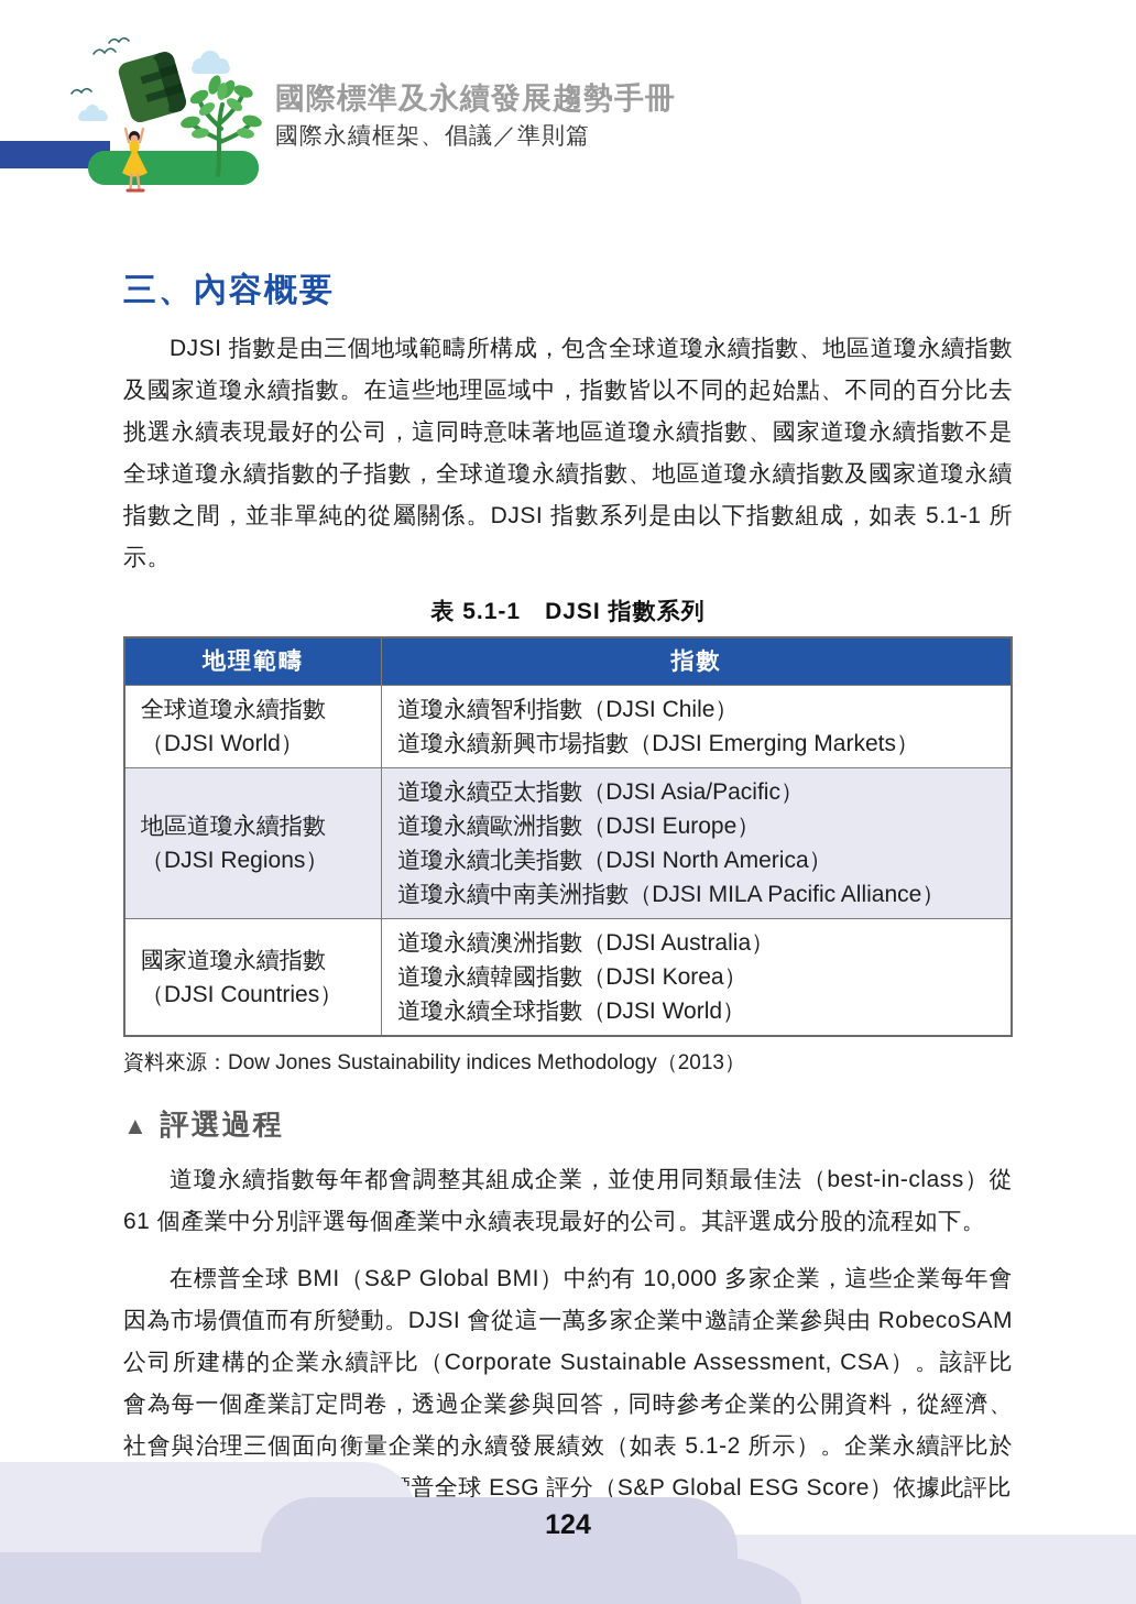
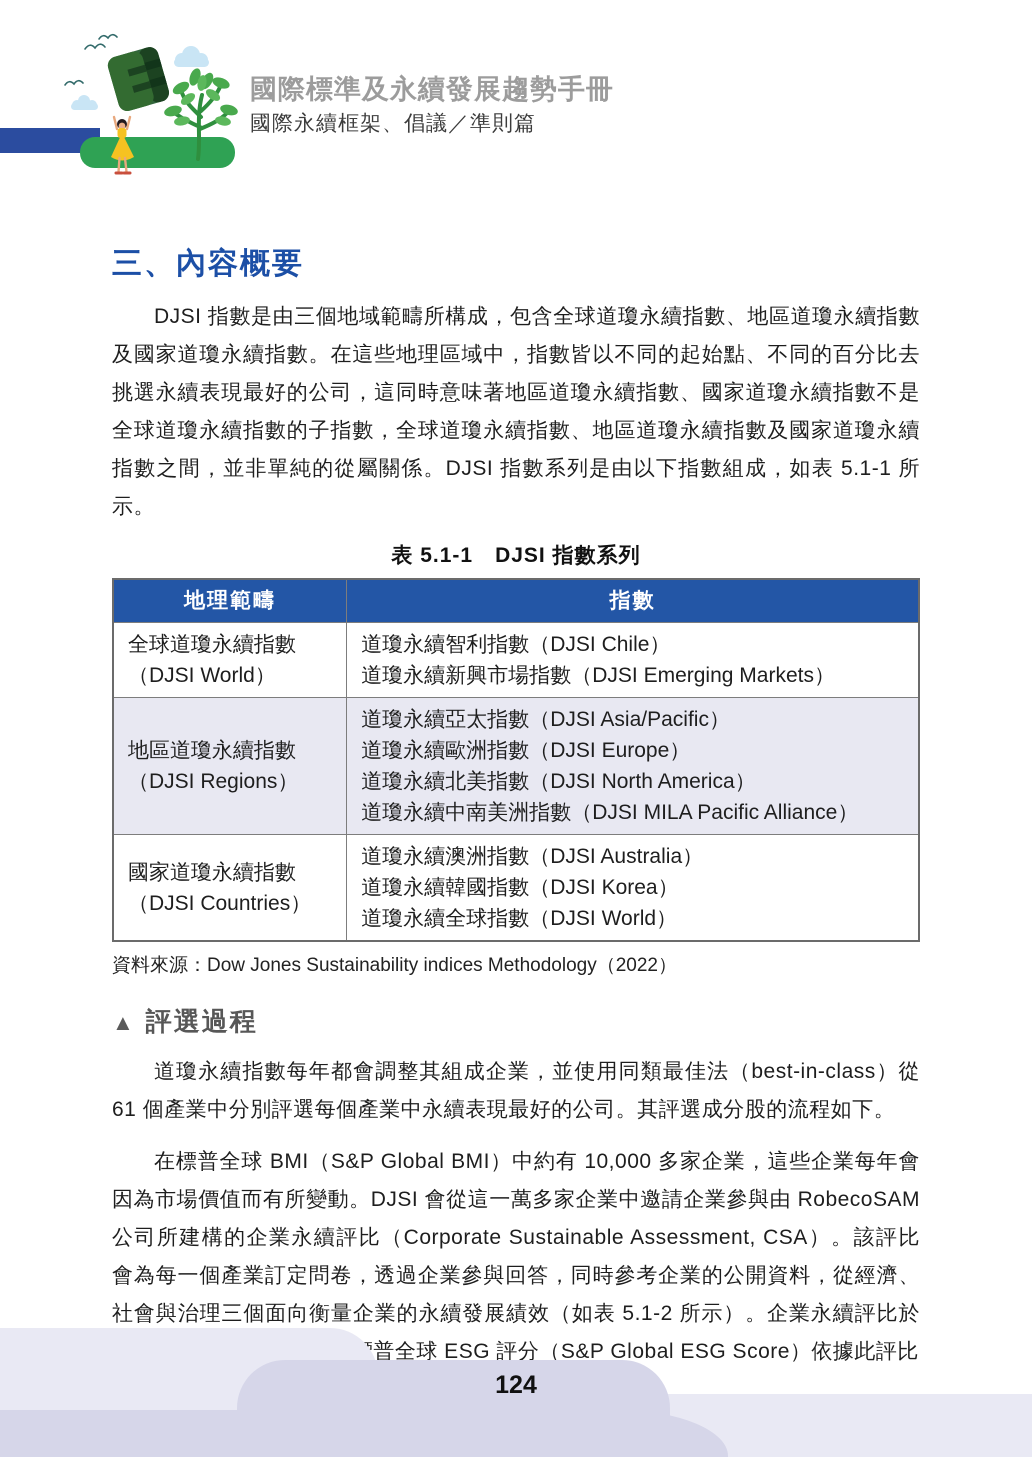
  國際標準及永續發展趨勢手冊
  國際永續框架、倡議／準則篇
  三、內容概要
  DJSI 指數是由三個地域範疇所構成，包含全球道瓊永續指數、地區道瓊永續指數及國家道瓊永續指數。在這些地理區域中，指數皆以不同的起始點、不同的百分比去挑選永續表現最好的公司，這同時意味著地區道瓊永續指數、國家道瓊永續指數不是全球道瓊永續指數的子指數，全球道瓊永續指數、地區道瓊永續指數及國家道瓊永續指數之間，並非單純的從屬關係。DJSI 指數系列是由以下指數組成，如表 5.1-1 所示。
  表 5.1-1 DJSI 指數系列
  地理範疇	指數
  全球道瓊永續指數 （DJSI World）	道瓊永續智利指數（DJSI Chile） 道瓊永續新興市場指數（DJSI Emerging Markets）
  地區道瓊永續指數 （DJSI Regions）	道瓊永續亞太指數（DJSI Asia/Pacific） 道瓊永續歐洲指數（DJSI Europe） 道瓊永續北美指數（DJSI North America） 道瓊永續中南美洲指數（DJSI MILA Pacific Alliance）
  國家道瓊永續指數 （DJSI Countries）	道瓊永續澳洲指數（DJSI Australia） 道瓊永續韓國指數（DJSI Korea） 道瓊永續全球指數（DJSI World）
- 資料來源：Dow Jones Sustainability indices Methodology（2013）
+ 資料來源：Dow Jones Sustainability indices Methodology（2022）
  ▲ 評選過程
  道瓊永續指數每年都會調整其組成企業，並使用同類最佳法（best-in-class）從 61 個產業中分別評選每個產業中永續表現最好的公司。其評選成分股的流程如下。
  在標普全球 BMI（S&P Global BMI）中約有 10,000 多家企業，這些企業每年會因為市場價值而有所變動。DJSI 會從這一萬多家企業中邀請企業參與由 RobecoSAM 公司所建構的企業永續評比（Corporate Sustainable Assessment, CSA）。該評比會為每一個產業訂定問卷，透過企業參與回答，同時參考企業的公開資料，從經濟、社會與治理三個面向衡量企業的永續發展績效（如表 5.1-2 所示）。企業永續評比於普全球 ESG 評分（S&P Global ESG Score）依據此評比
  124
